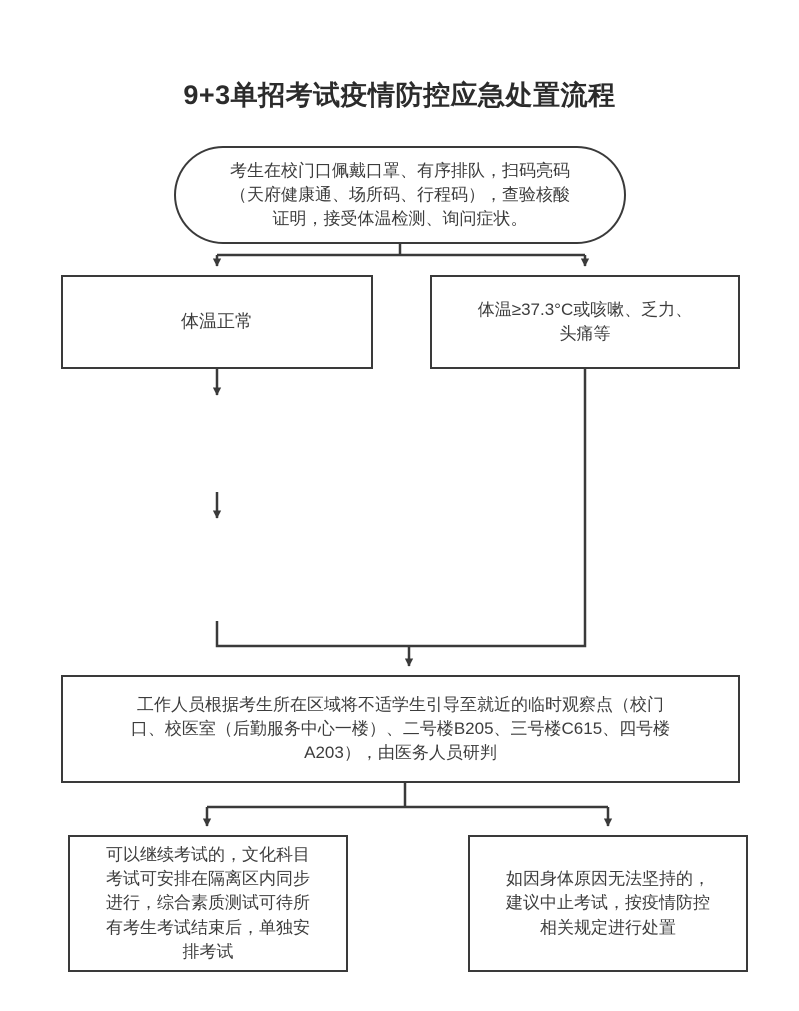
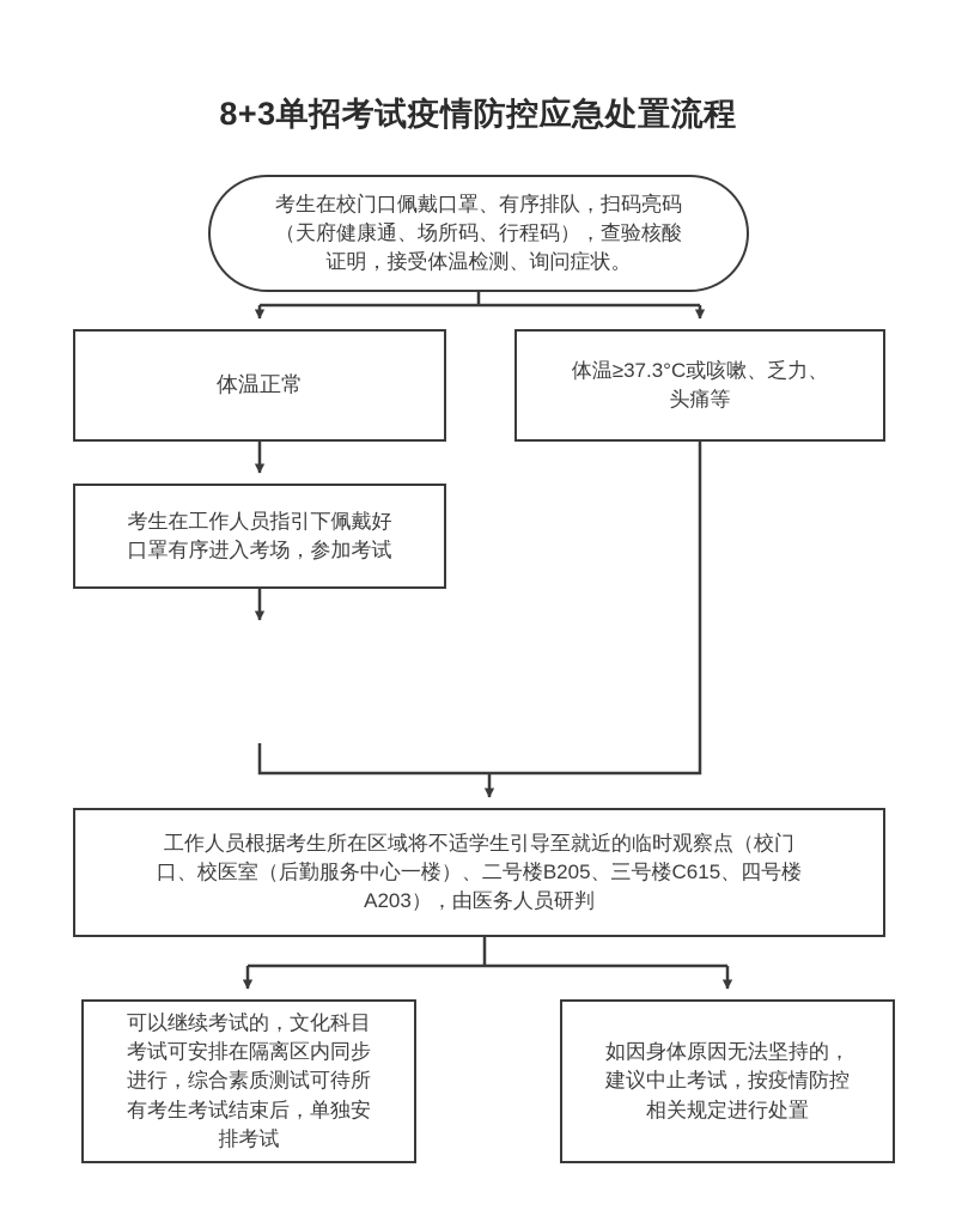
- 9+3单招考试疫情防控应急处置流程
+ 8+3单招考试疫情防控应急处置流程
  考生在校门口佩戴口罩、有序排队，扫码亮码
  （天府健康通、场所码、行程码），查验核酸
  证明，接受体温检测、询问症状。
  体温正常
  体温≥37.3°C或咳嗽、乏力、
  头痛等
+ 考生在工作人员指引下佩戴好
+ 口罩有序进入考场，参加考试
  工作人员根据考生所在区域将不适学生引导至就近的临时观察点（校门
  口、校医室（后勤服务中心一楼）、二号楼B205、三号楼C615、四号楼
  A203），由医务人员研判
  可以继续考试的，文化科目
  考试可安排在隔离区内同步
  进行，综合素质测试可待所
  有考生考试结束后，单独安
  排考试
  如因身体原因无法坚持的，
  建议中止考试，按疫情防控
  相关规定进行处置
